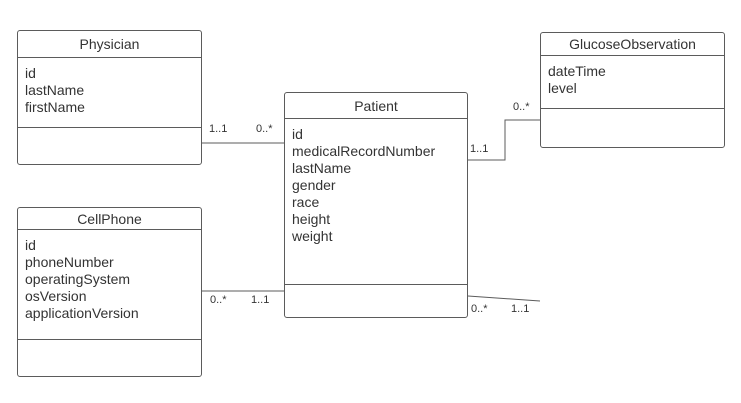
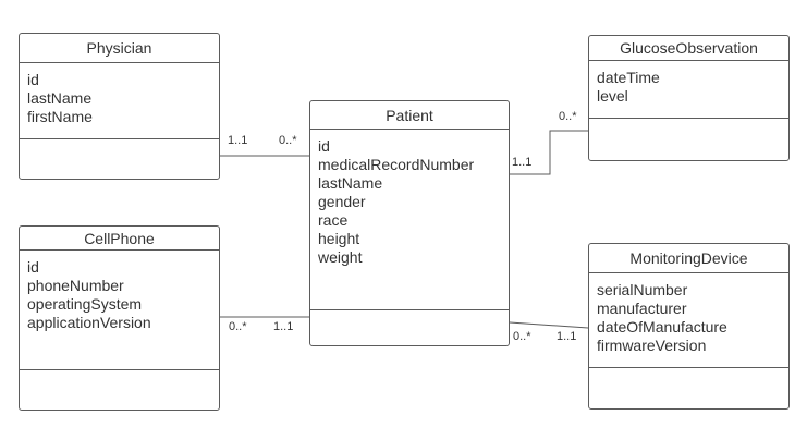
  Physician
  id
  lastName
  firstName
  GlucoseObservation
  dateTime
  level
  Patient
  id
  medicalRecordNumber
  lastName
  gender
  race
  height
  weight
  CellPhone
  id
  phoneNumber
  operatingSystem
- osVersion
  applicationVersion
+ MonitoringDevice
+ serialNumber
+ manufacturer
+ dateOfManufacture
+ firmwareVersion
  1..1
  0..*
  1..1
  0..*
  0..*
  1..1
  0..*
  1..1
